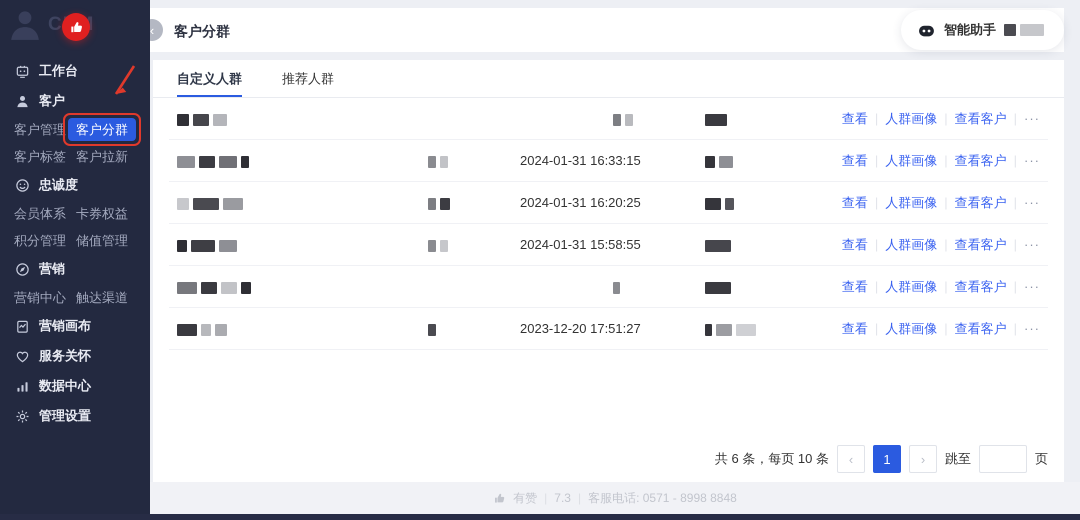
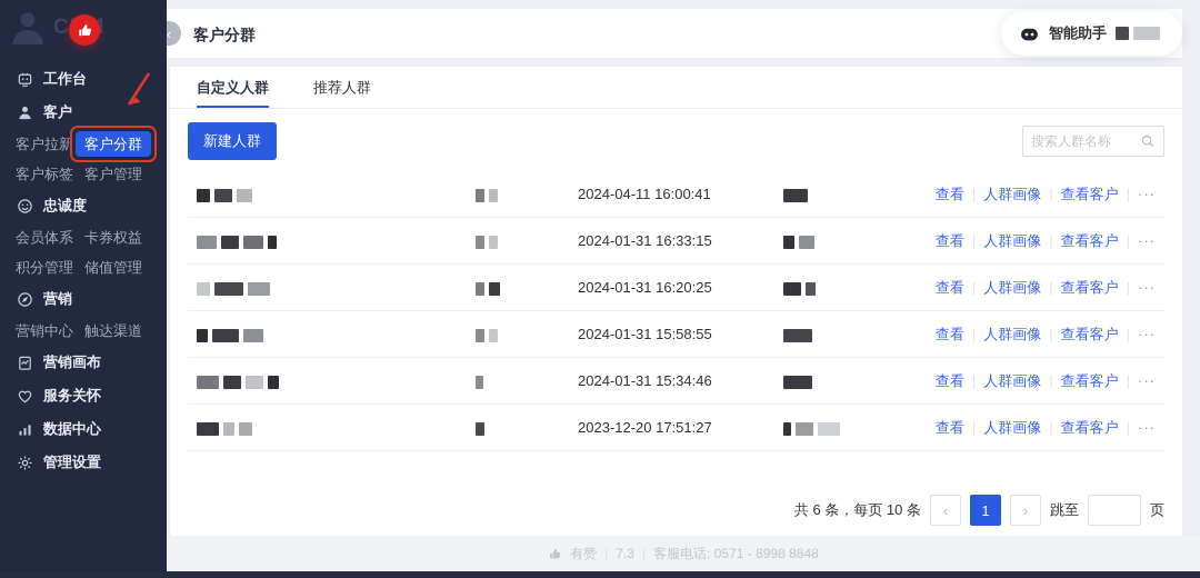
  工作台
  客户
- 客户管理
+ 客户拉新
  客户分群
  客户标签
- 客户拉新
+ 客户管理
  忠诚度
  会员体系
  卡券权益
  积分管理
  储值管理
  营销
  营销中心
  触达渠道
  营销画布
  服务关怀
  数据中心
  管理设置
  ‹
  客户分群
  智能助手
  自定义人群
  推荐人群
+ 新建人群
+ 搜索人群名称
+ 2024-04-11 16:00:41
  查看
  |
  人群画像
  查看客户
  |
  ···
  2024-01-31 16:33:15
  查看
  |
  人群画像
  查看客户
  |
  ···
  2024-01-31 16:20:25
  查看
  |
  人群画像
  查看客户
  |
  ···
  2024-01-31 15:58:55
  查看
  |
  人群画像
  查看客户
  |
  ···
+ 2024-01-31 15:34:46
  查看
  |
  人群画像
  查看客户
  |
  ···
  2023-12-20 17:51:27
  查看
  |
  人群画像
  查看客户
  |
  ···
  共 6 条，每页 10 条
  ‹
  1
  ›
  跳至
  页
  有赞
  7.3
  客服电话: 0571 - 8998 8848
